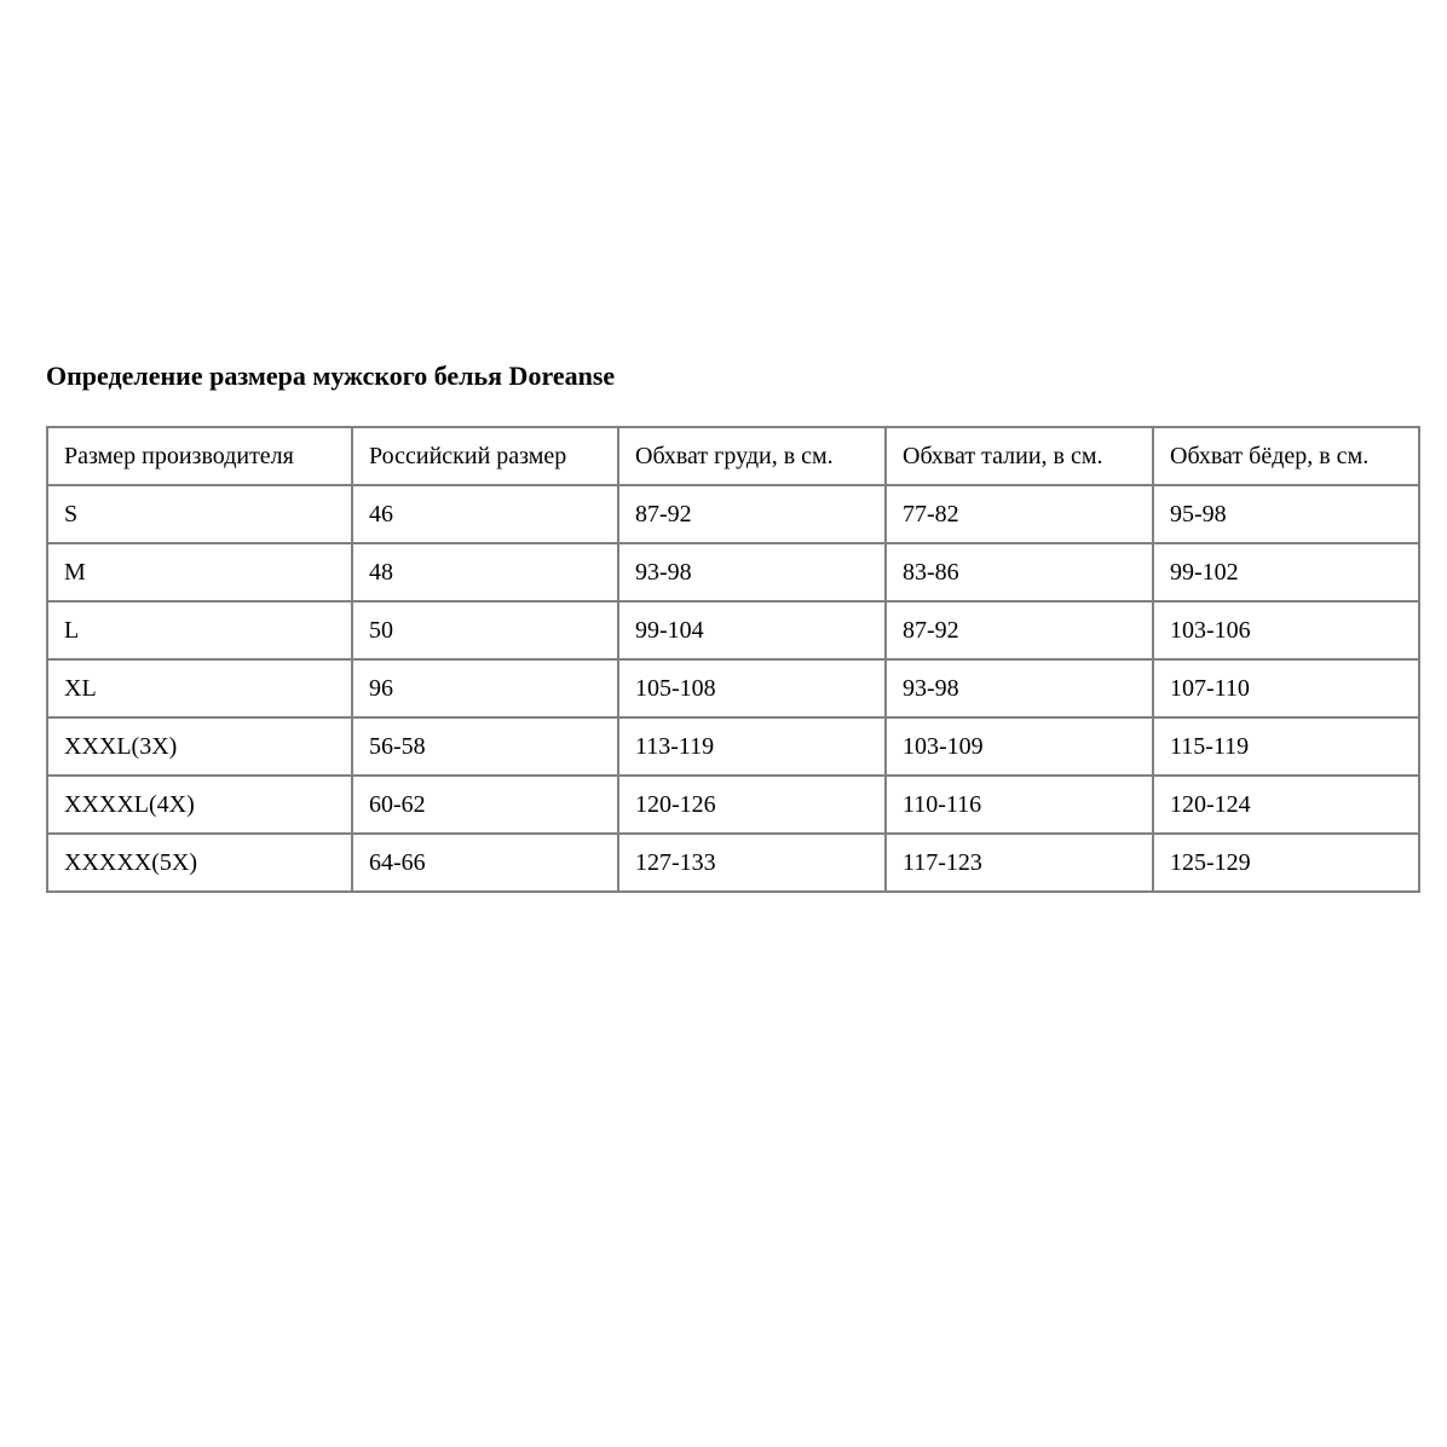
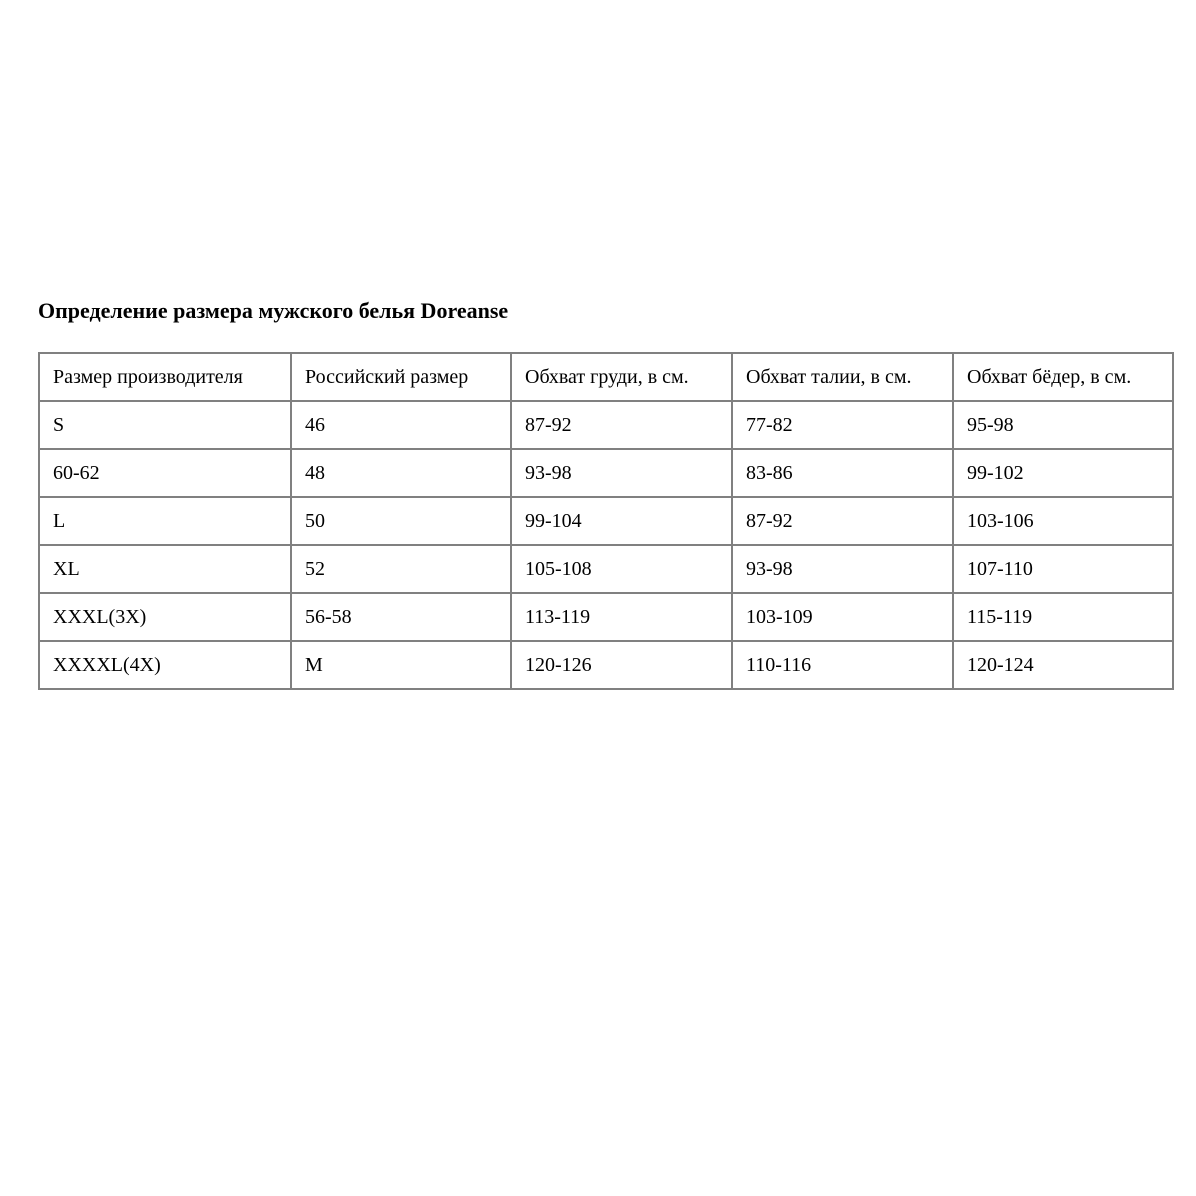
  Определение размера мужского белья Doreanse
  Размер производителя	Российский размер	Обхват груди, в см.	Обхват талии, в см.	Обхват бёдер, в см.
  S	46	87-92	77-82	95-98
- M	48	93-98	83-86	99-102
+ 60-62	48	93-98	83-86	99-102
  L	50	99-104	87-92	103-106
- XL	96	105-108	93-98	107-110
+ XL	52	105-108	93-98	107-110
  XXXL(3X)	56-58	113-119	103-109	115-119
- XXXXL(4X)	60-62	120-126	110-116	120-124
+ XXXXL(4X)	M	120-126	110-116	120-124
- XXXXX(5X)	64-66	127-133	117-123	125-129
